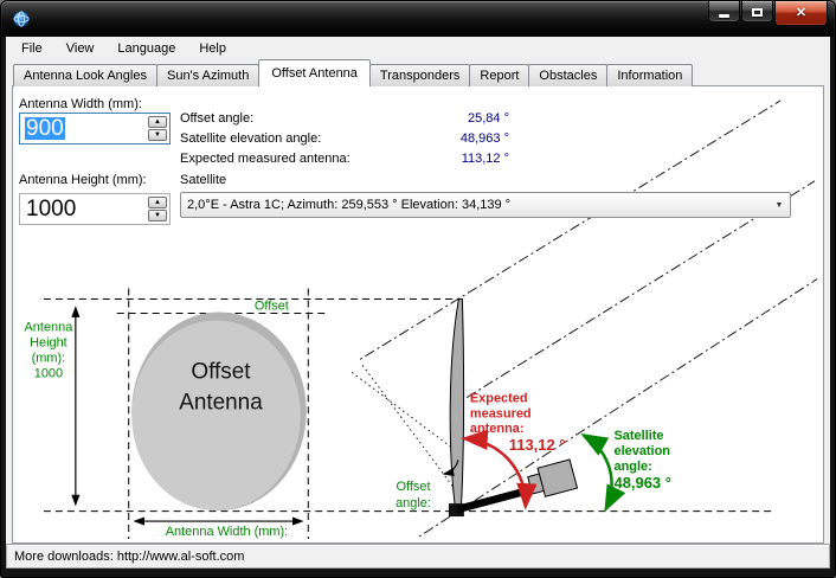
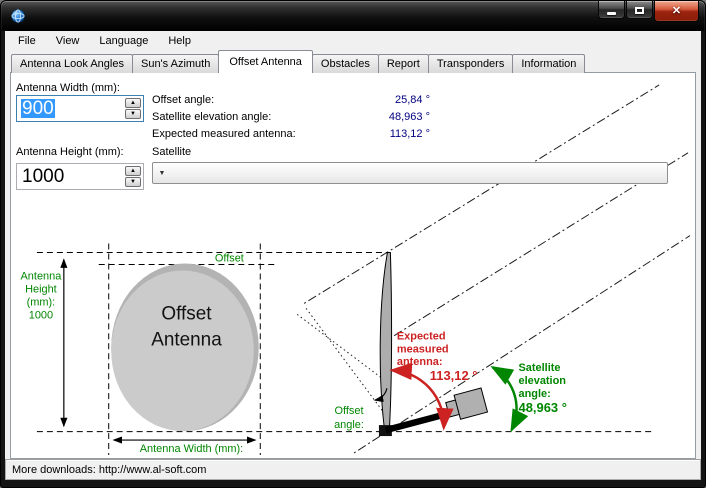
  ✕
  File
  View
  Language
  Help
  Antenna Look Angles
  Sun's Azimuth
  Offset Antenna
- Transponders
+ Obstacles
  Report
- Obstacles
+ Transponders
  Information
  Offset
  Antenna
  Antenna
  Height
  (mm):
  1000
  Offset
  Antenna Width (mm):
  Offset
  angle:
  Expected
  measured
  antenna:
  113,12 °
  Satellite
  elevation
  angle:
  48,963 °
  Antenna Width (mm):
  900
  Antenna Height (mm):
  1000
  Offset angle:
  25,84 °
  Satellite elevation angle:
  48,963 °
  Expected measured antenna:
  113,12 °
  Satellite
- 2,0°E - Astra 1C; Azimuth: 259,553 ° Elevation: 34,139 °
  More downloads: http://www.al-soft.com
